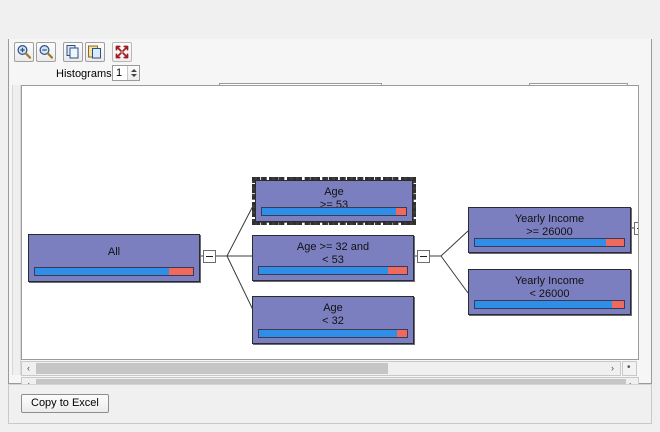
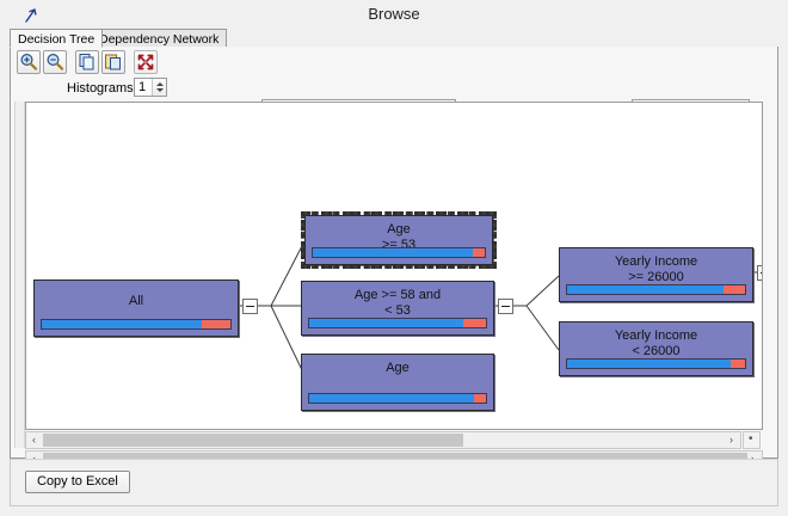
+ Browse
+ Decision Tree
+ Dependency Network
  Histograms
  1
  All
  Age
  >= 53
- Age >= 32 and
+ Age >= 58 and
  < 53
  Age
- < 32
  Yearly Income
  >= 26000
  Yearly Income
  < 26000
  ‹
  ›
  •
  Copy to Excel
